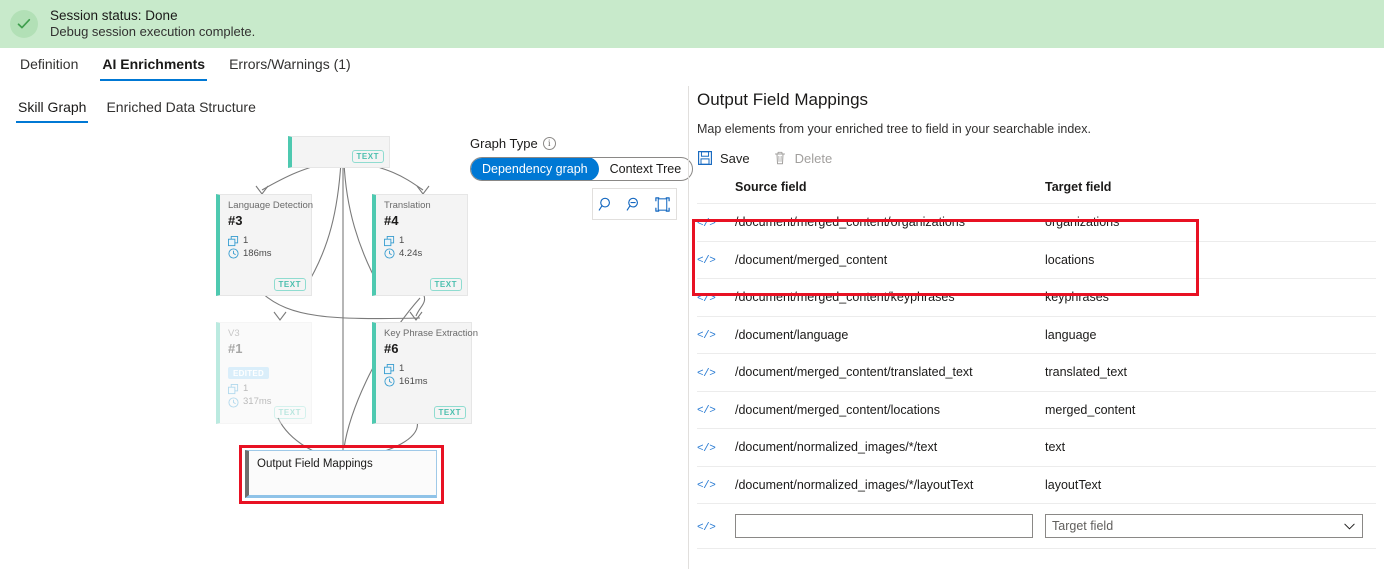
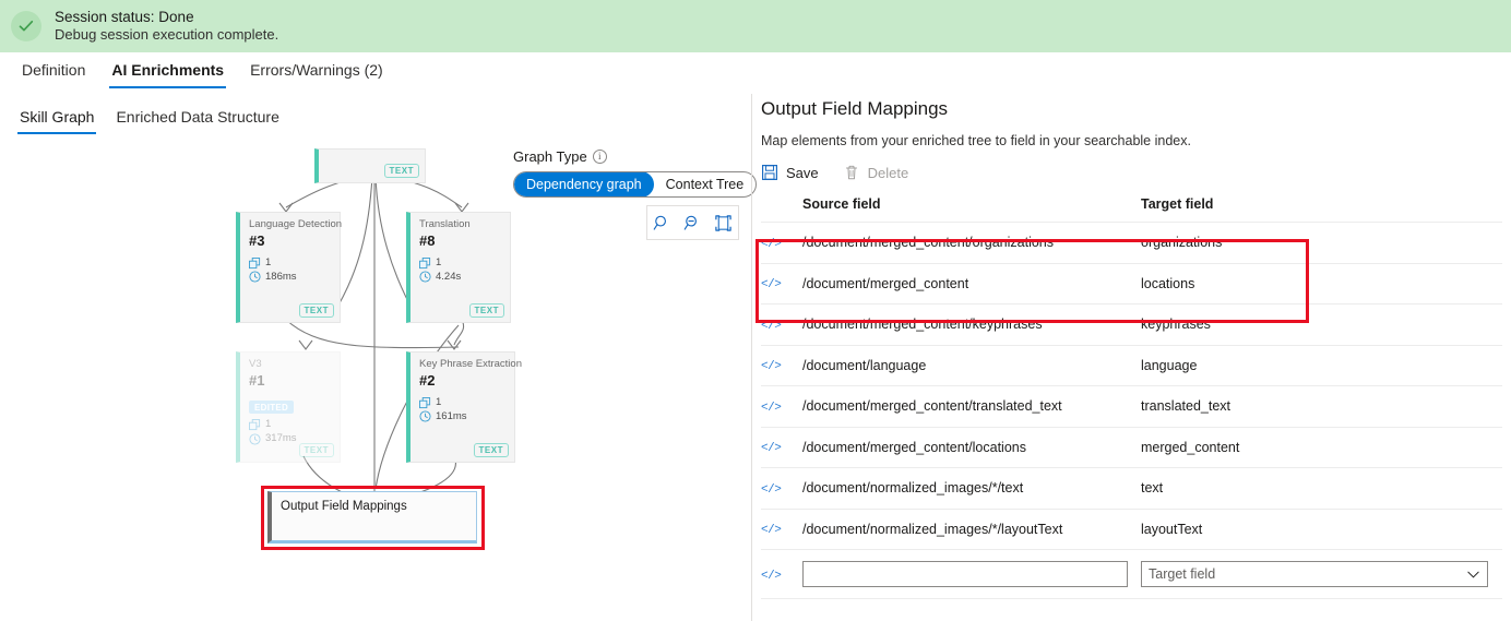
  Session status: Done
  Debug session execution complete.
  Definition
  AI Enrichments
- Errors/Warnings (1)
+ Errors/Warnings (2)
  Skill Graph
  Enriched Data Structure
  TEXT
  Language Detection
  #3
  1
  186ms
  TEXT
  Translation
- #4
+ #8
  1
  4.24s
  TEXT
  V3
  #1
  EDITED
  1
  317ms
  TEXT
  Key Phrase Extraction
- #6
+ #2
  1
  161ms
  TEXT
  Output Field Mappings
  Graph Type
  i
  Dependency graph
  Context Tree
  Output Field Mappings
  Map elements from your enriched tree to field in your searchable index.
  Save
  Delete
  	Source field	Target field
  </>	/document/merged_content/organizations	organizations
  </>	/document/merged_content	locations
  </>	/document/merged_content/keyphrases	keyphrases
  </>	/document/language	language
  </>	/document/merged_content/translated_text	translated_text
  </>	/document/merged_content/locations	merged_content
  </>	/document/normalized_images/*/text	text
  </>	/document/normalized_images/*/layoutText	layoutText
  </>		Target field
